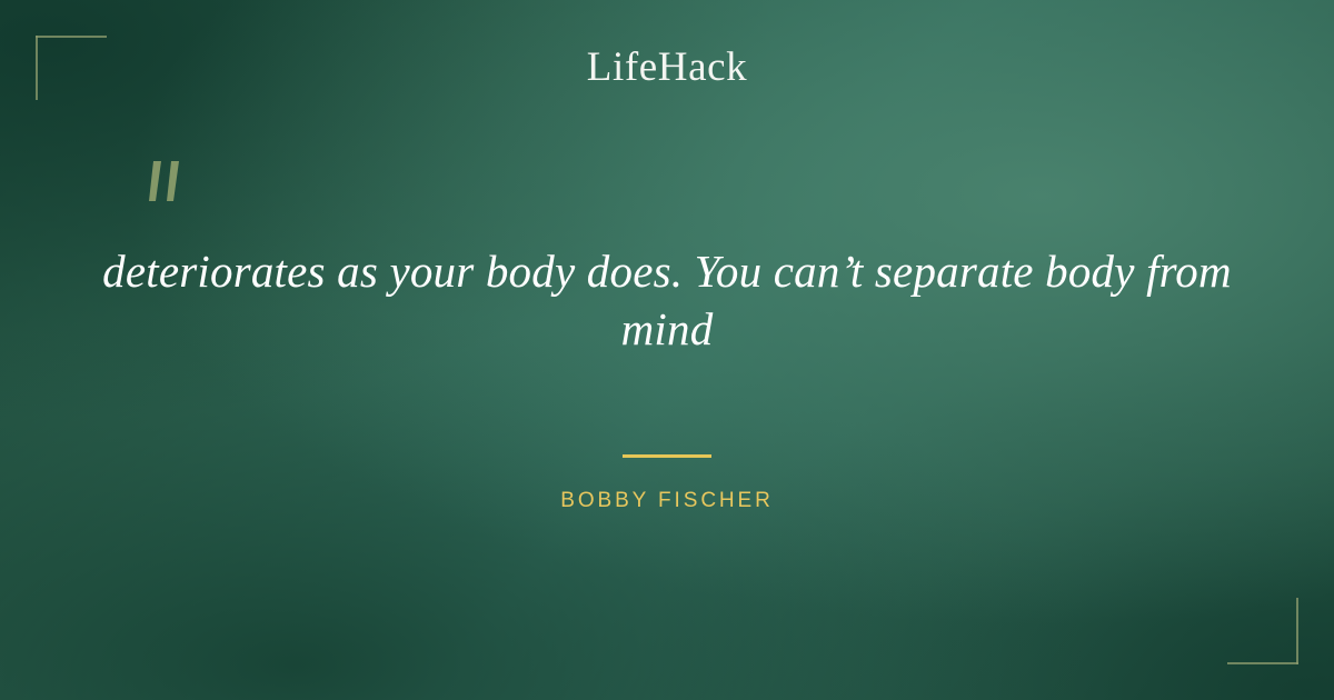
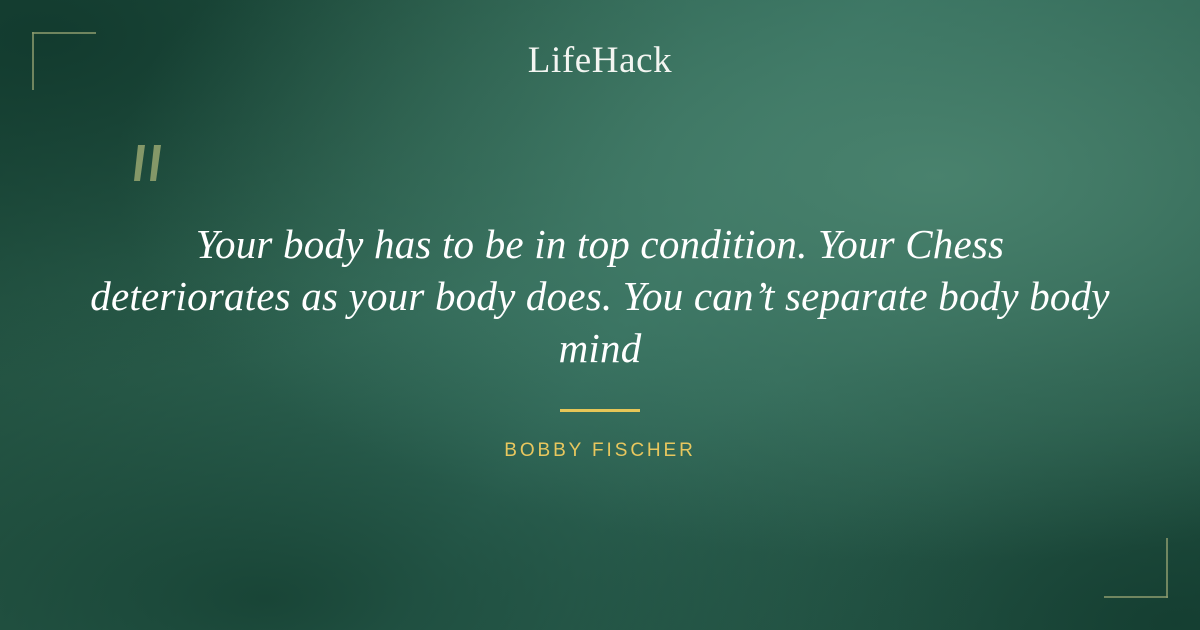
  LifeHack
+ Your body has to be in top condition. Your Chess
- deteriorates as your body does. You can’t separate body from
+ deteriorates as your body does. You can’t separate body body
  mind
  BOBBY FISCHER
